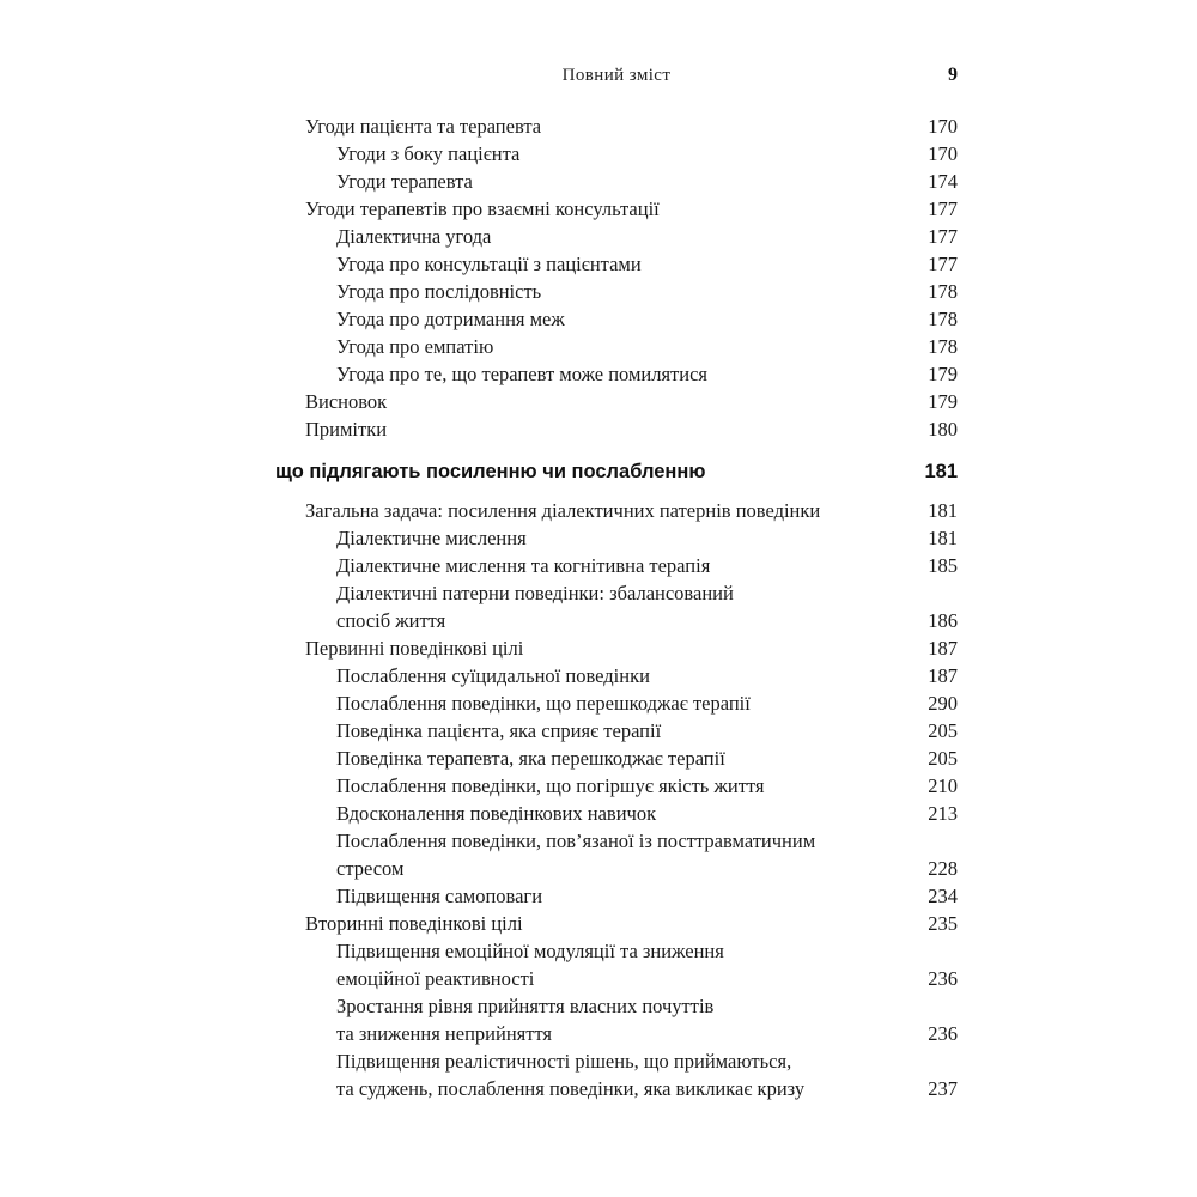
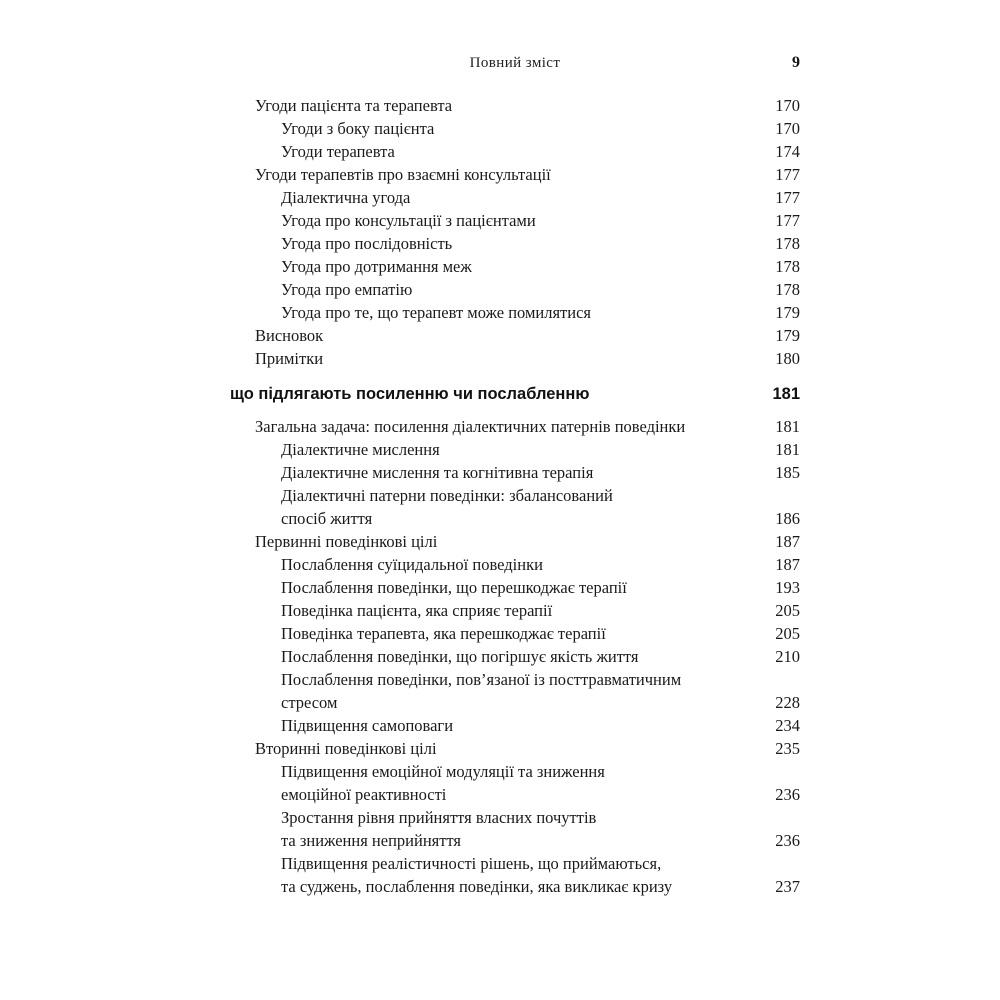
  Повний зміст
  9
  Угоди пацієнта та терапевта
  170
  Угоди з боку пацієнта
  170
  Угоди терапевта
  174
  Угоди терапевтів про взаємні консультації
  177
  Діалектична угода
  177
  Угода про консультації з пацієнтами
  177
  Угода про послідовність
  178
  Угода про дотримання меж
  178
  Угода про емпатію
  178
  Угода про те, що терапевт може помилятися
  179
  Висновок
  179
  Примітки
  180
  що підлягають посиленню чи послабленню
  181
  Загальна задача: посилення діалектичних патернів поведінки
  181
  Діалектичне мислення
  181
  Діалектичне мислення та когнітивна терапія
  185
  Діалектичні патерни поведінки: збалансований
  спосіб життя
  186
  Первинні поведінкові цілі
  187
  Послаблення суїцидальної поведінки
  187
  Послаблення поведінки, що перешкоджає терапії
- 290
+ 193
  Поведінка пацієнта, яка сприяє терапії
  205
  Поведінка терапевта, яка перешкоджає терапії
  205
  Послаблення поведінки, що погіршує якість життя
  210
- Вдосконалення поведінкових навичок
- 213
  Послаблення поведінки, пов’язаної із посттравматичним
  стресом
  228
  Підвищення самоповаги
  234
  Вторинні поведінкові цілі
  235
  Підвищення емоційної модуляції та зниження
  емоційної реактивності
  236
  Зростання рівня прийняття власних почуттів
  та зниження неприйняття
  236
  Підвищення реалістичності рішень, що приймаються,
  та суджень, послаблення поведінки, яка викликає кризу
  237
